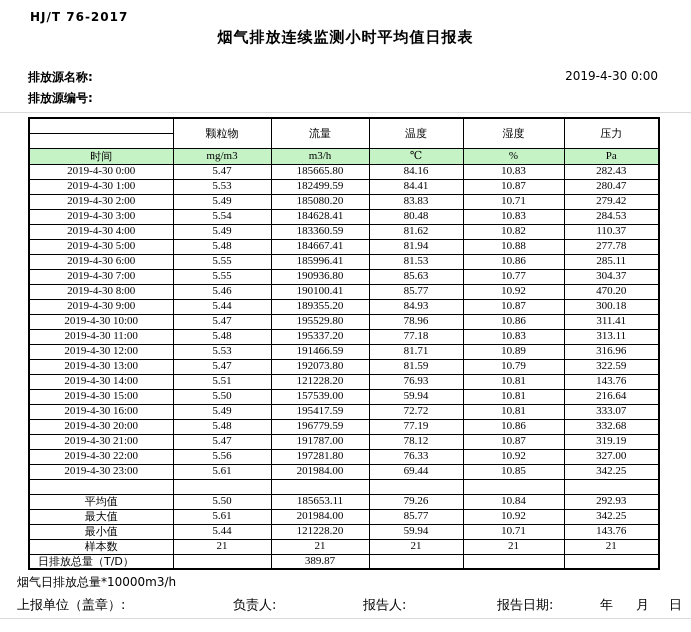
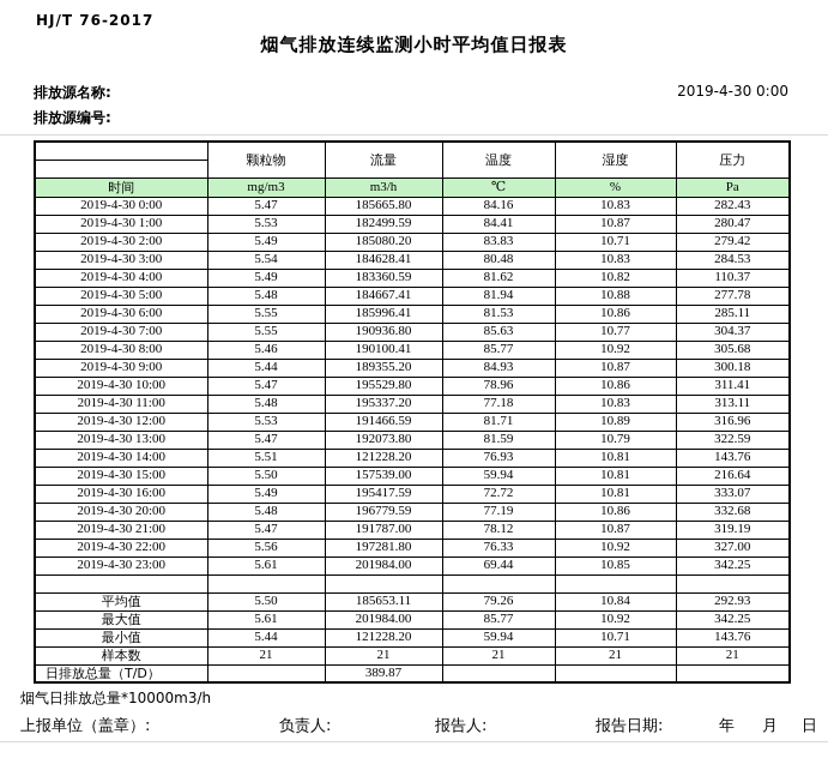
  HJ/T 76-2017
  烟气排放连续监测小时平均值日报表
  排放源名称:
  排放源编号:
  2019-4-30 0:00
  	颗粒物	流量	温度	湿度	压力
  时间	mg/m3	m3/h	℃	%	Pa
  2019-4-30 0:00	5.47	185665.80	84.16	10.83	282.43
  2019-4-30 1:00	5.53	182499.59	84.41	10.87	280.47
  2019-4-30 2:00	5.49	185080.20	83.83	10.71	279.42
  2019-4-30 3:00	5.54	184628.41	80.48	10.83	284.53
  2019-4-30 4:00	5.49	183360.59	81.62	10.82	110.37
  2019-4-30 5:00	5.48	184667.41	81.94	10.88	277.78
  2019-4-30 6:00	5.55	185996.41	81.53	10.86	285.11
  2019-4-30 7:00	5.55	190936.80	85.63	10.77	304.37
- 2019-4-30 8:00	5.46	190100.41	85.77	10.92	470.20
+ 2019-4-30 8:00	5.46	190100.41	85.77	10.92	305.68
  2019-4-30 9:00	5.44	189355.20	84.93	10.87	300.18
  2019-4-30 10:00	5.47	195529.80	78.96	10.86	311.41
  2019-4-30 11:00	5.48	195337.20	77.18	10.83	313.11
  2019-4-30 12:00	5.53	191466.59	81.71	10.89	316.96
  2019-4-30 13:00	5.47	192073.80	81.59	10.79	322.59
  2019-4-30 14:00	5.51	121228.20	76.93	10.81	143.76
  2019-4-30 15:00	5.50	157539.00	59.94	10.81	216.64
  2019-4-30 16:00	5.49	195417.59	72.72	10.81	333.07
  2019-4-30 20:00	5.48	196779.59	77.19	10.86	332.68
  2019-4-30 21:00	5.47	191787.00	78.12	10.87	319.19
  2019-4-30 22:00	5.56	197281.80	76.33	10.92	327.00
  2019-4-30 23:00	5.61	201984.00	69.44	10.85	342.25
  平均值	5.50	185653.11	79.26	10.84	292.93
  最大值	5.61	201984.00	85.77	10.92	342.25
  最小值	5.44	121228.20	59.94	10.71	143.76
  样本数	21	21	21	21	21
  日排放总量（T/D）		389.87
  烟气日排放总量*10000m3/h
  上报单位（盖章）:
  负责人:
  报告人:
  报告日期:
  年
  月
  日
